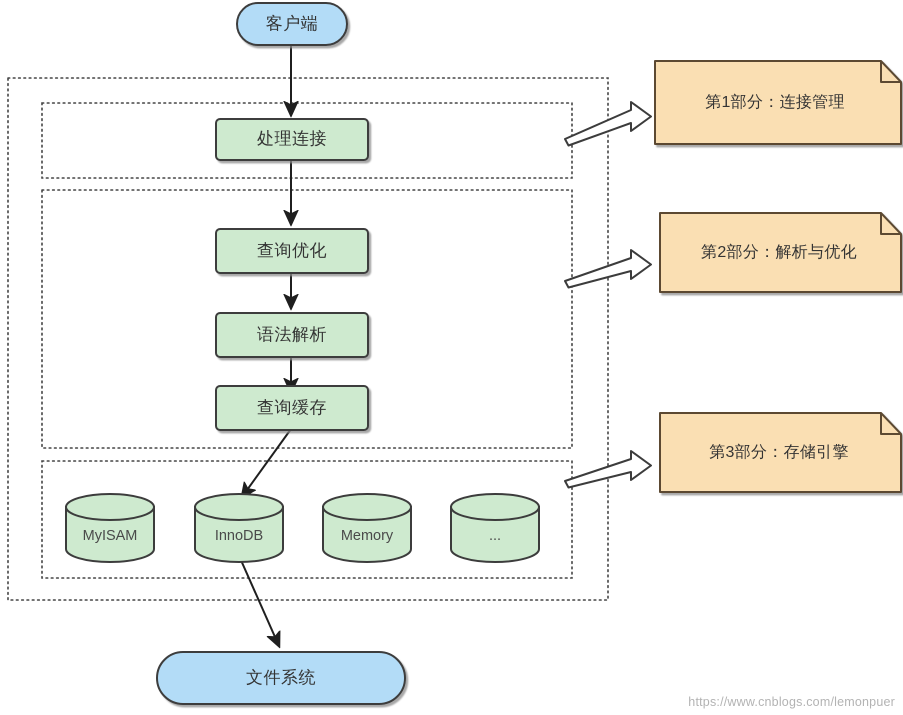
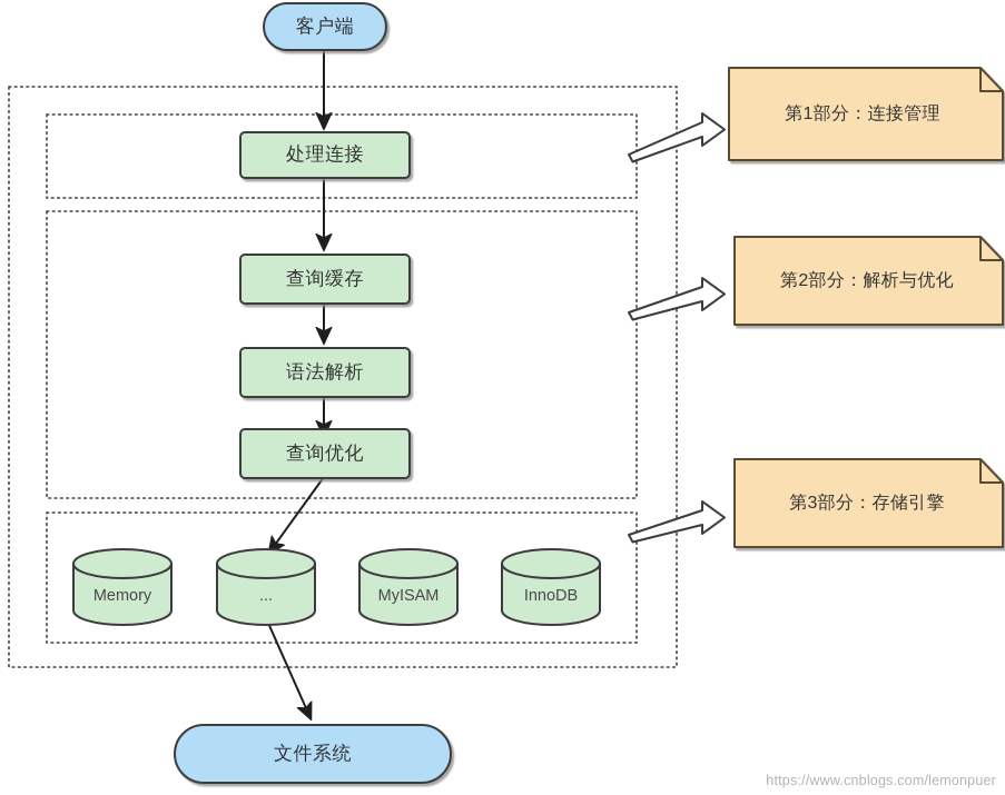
  客户端
  处理连接
- 查询优化
+ 查询缓存
  语法解析
- 查询缓存
+ 查询优化
- MyISAM
+ Memory
- InnoDB
+ ...
- Memory
+ MyISAM
- ...
+ InnoDB
  文件系统
  第1部分：连接管理
  第2部分：解析与优化
  第3部分：存储引擎
  https://www.cnblogs.com/lemonpuer
